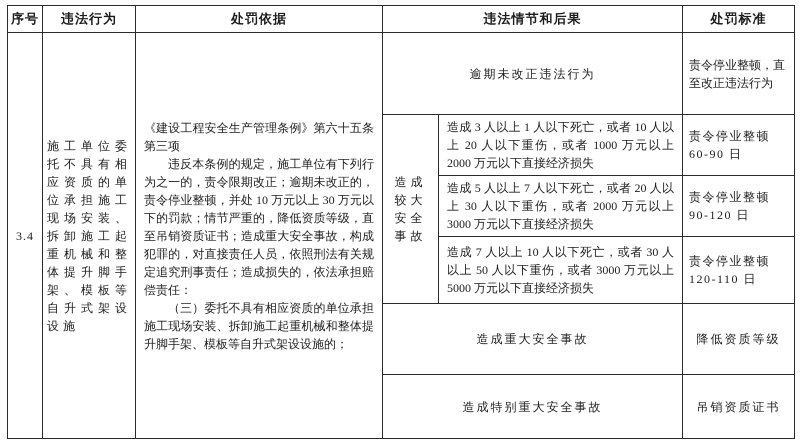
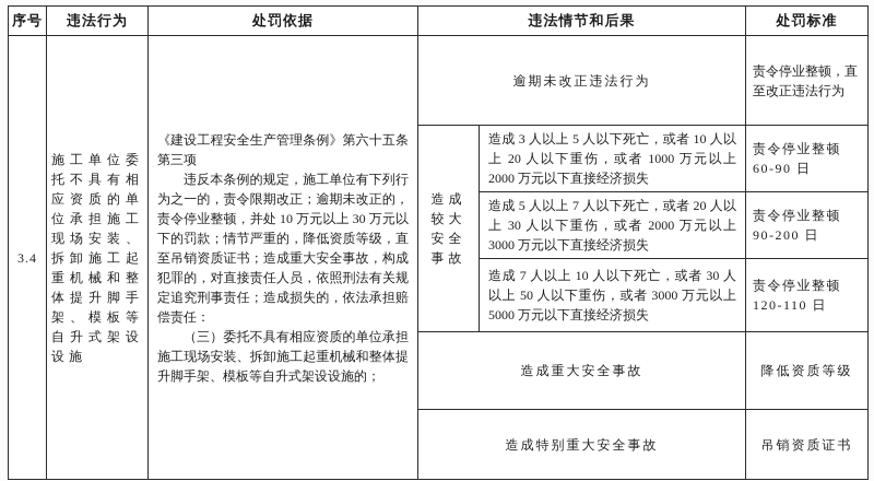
  序号	违法行为	处罚依据	违法情节和后果	处罚标准
  3.4	施工单位委托不具有相应资质的单位承担施工现场安装、拆卸施工起重机械和整体提升脚手架、模板等自升式架设设施	《建设工程安全生产管理条例》第六十五条第三项 违反本条例的规定，施工单位有下列行为之一的，责令限期改正；逾期未改正的，责令停业整顿，并处 10 万元以上 30 万元以下的罚款；情节严重的，降低资质等级，直至吊销资质证书；造成重大安全事故，构成犯罪的，对直接责任人员，依照刑法有关规定追究刑事责任；造成损失的，依法承担赔偿责任： （三）委托不具有相应资质的单位承担施工现场安装、拆卸施工起重机械和整体提升脚手架、模板等自升式架设设施的；	逾期未改正违法行为	责令停业整顿，直至改正违法行为
- 造成较大安全事故	造成 3 人以上 1 人以下死亡，或者 10 人以上 20 人以下重伤，或者 1000 万元以上 2000 万元以下直接经济损失	责令停业整顿 60-90 日
+ 造成较大安全事故	造成 3 人以上 5 人以下死亡，或者 10 人以上 20 人以下重伤，或者 1000 万元以上 2000 万元以下直接经济损失	责令停业整顿 60-90 日
- 造成 5 人以上 7 人以下死亡，或者 20 人以上 30 人以下重伤，或者 2000 万元以上 3000 万元以下直接经济损失	责令停业整顿 90-120 日
+ 造成 5 人以上 7 人以下死亡，或者 20 人以上 30 人以下重伤，或者 2000 万元以上 3000 万元以下直接经济损失	责令停业整顿 90-200 日
  造成 7 人以上 10 人以下死亡，或者 30 人以上 50 人以下重伤，或者 3000 万元以上 5000 万元以下直接经济损失	责令停业整顿 120-110 日
  造成重大安全事故	降低资质等级
  造成特别重大安全事故	吊销资质证书
